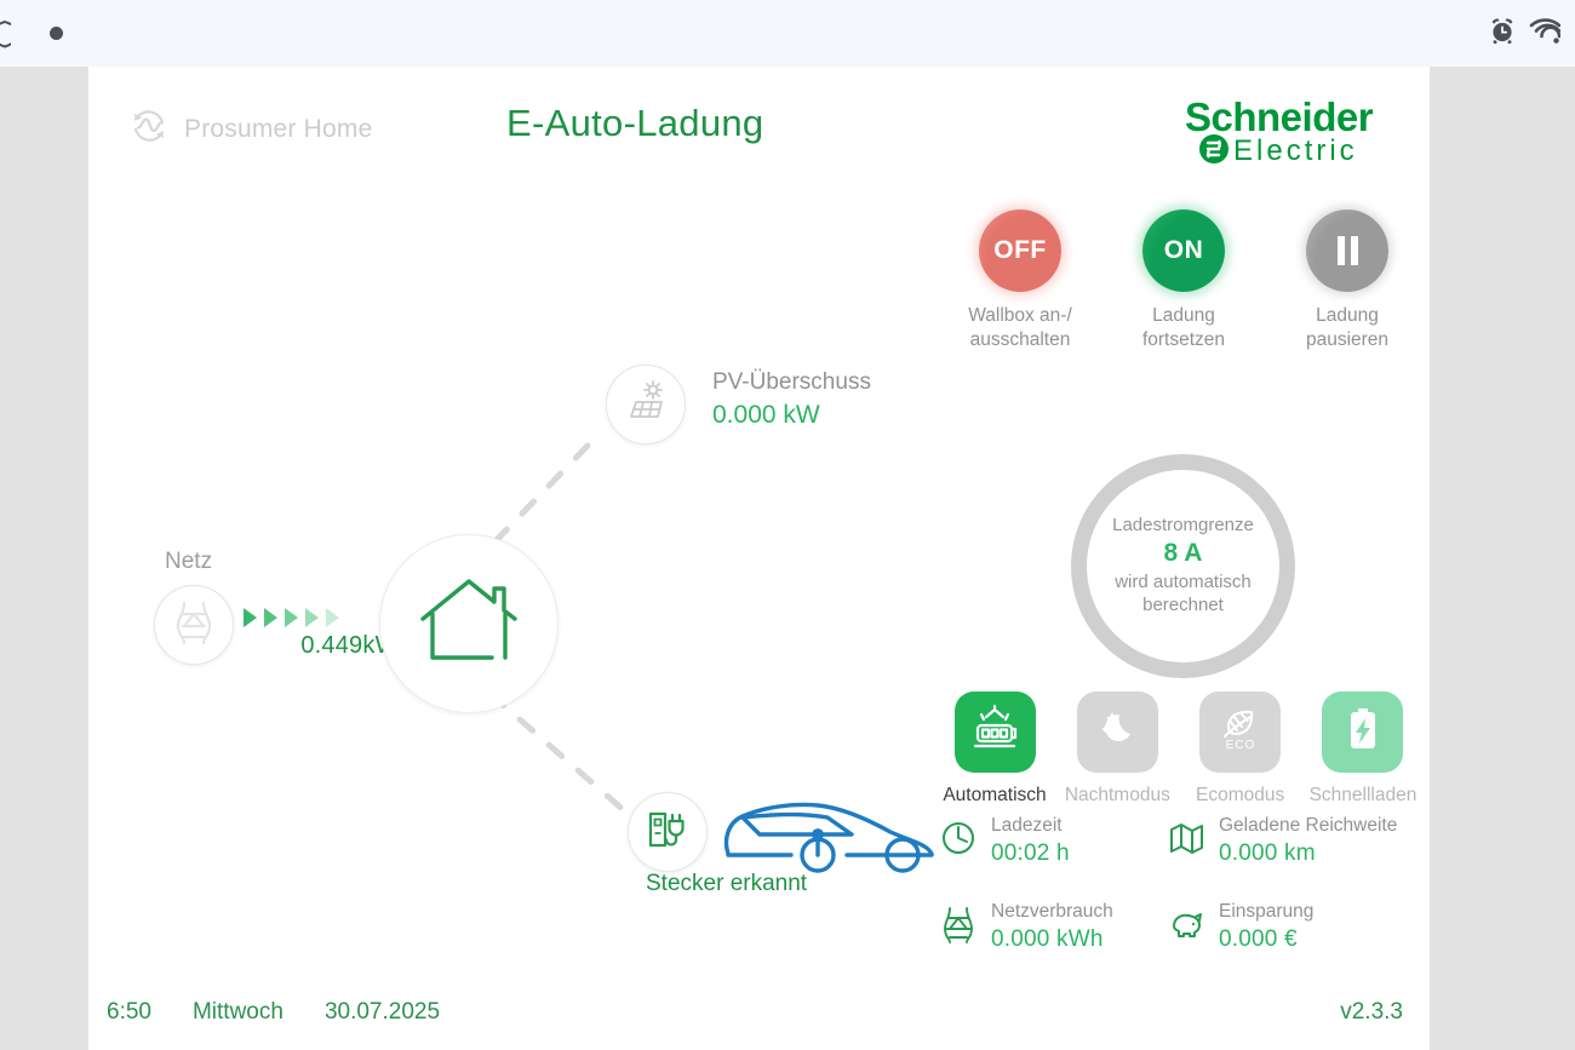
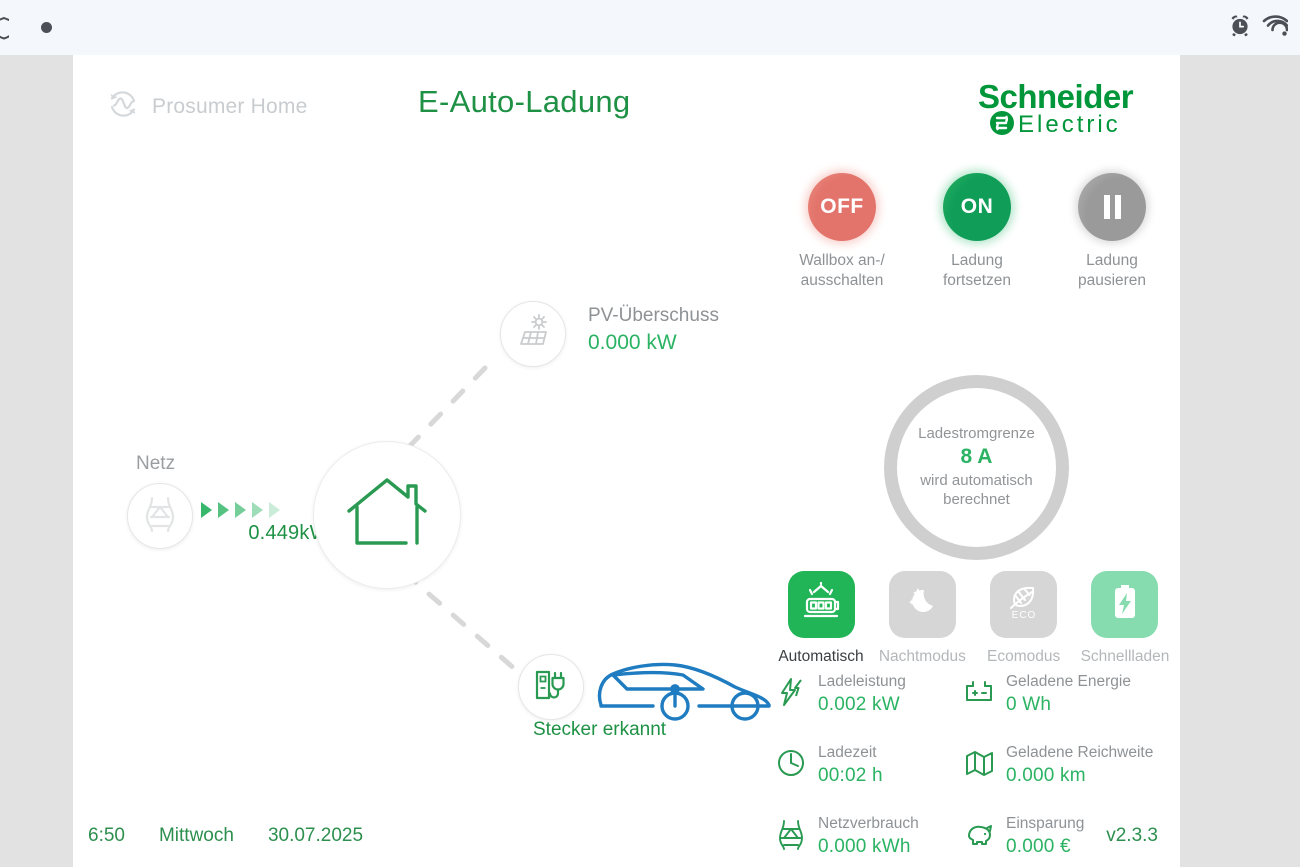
  Prosumer Home
  E-Auto-Ladung
  Schneider
  Electric
  Netz
  0.449k
  PV-Überschuss
  0.000 kW
  Stecker erkannt
  OFF
  Wallbox an-/
  ausschalten
  ON
  Ladung
  fortsetzen
  Ladung
  pausieren
  Ladestromgrenze
  8 A
  wird automatisch
  berechnet
  Automatisch
  Nachtmodus
  ECO
  Ecomodus
  Schnellladen
+ Ladeleistung
+ 0.002 kW
+ Geladene Energie
+ 0 Wh
  Ladezeit
  00:02 h
  Geladene Reichweite
  0.000 km
  Netzverbrauch
  0.000 kWh
  Einsparung
  0.000 €
  6:50
  Mittwoch
  30.07.2025
  v2.3.3
